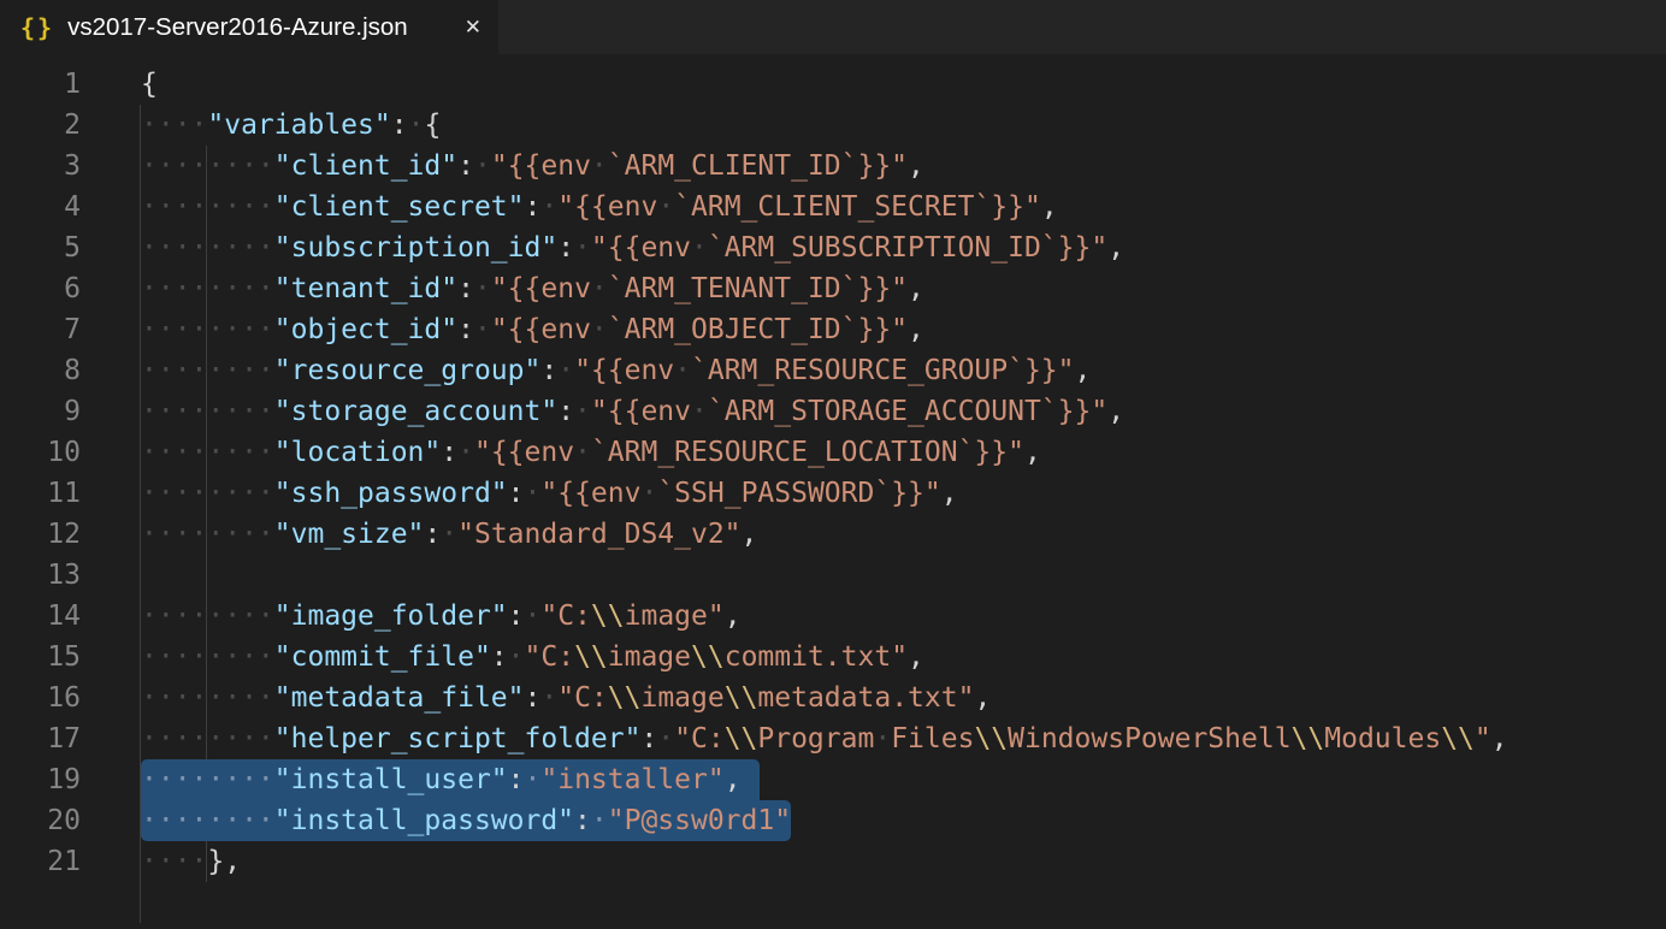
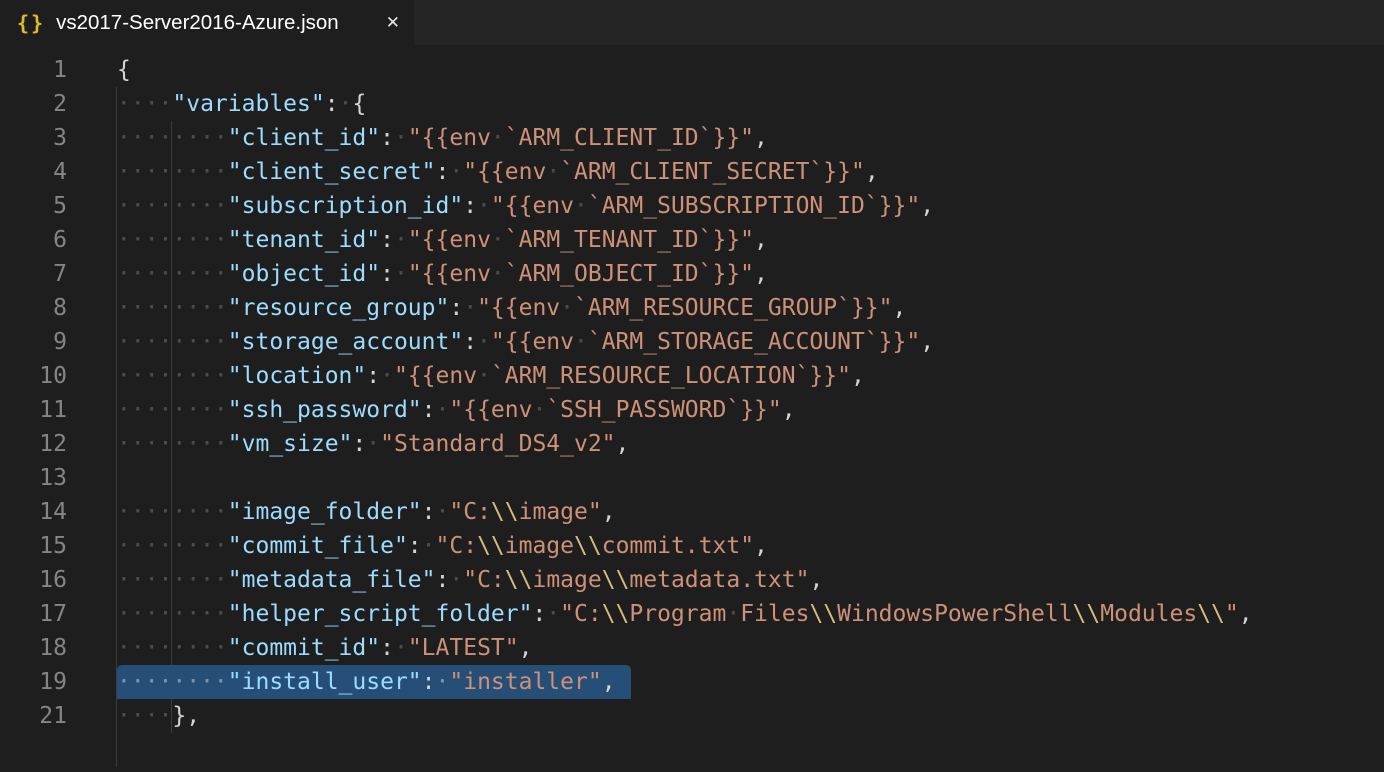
  {}
  vs2017-Server2016-Azure.json
  ✕
  1 {
  2 ····"variables":·{
  3 ········"client_id":·"{{env·`ARM_CLIENT_ID`}}",
  4 ········"client_secret":·"{{env·`ARM_CLIENT_SECRET`}}",
  5 ········"subscription_id":·"{{env·`ARM_SUBSCRIPTION_ID`}}",
  6 ········"tenant_id":·"{{env·`ARM_TENANT_ID`}}",
  7 ········"object_id":·"{{env·`ARM_OBJECT_ID`}}",
  8 ········"resource_group":·"{{env·`ARM_RESOURCE_GROUP`}}",
  9 ········"storage_account":·"{{env·`ARM_STORAGE_ACCOUNT`}}",
  10 ········"location":·"{{env·`ARM_RESOURCE_LOCATION`}}",
  11 ········"ssh_password":·"{{env·`SSH_PASSWORD`}}",
  12 ········"vm_size":·"Standard_DS4_v2",
  13
  14 ········"image_folder":·"C:\\image",
  15 ········"commit_file":·"C:\\image\\commit.txt",
  16 ········"metadata_file":·"C:\\image\\metadata.txt",
  17 ········"helper_script_folder":·"C:\\Program·Files\\WindowsPowerShell\\Modules\\",
+ 18 ········"commit_id":·"LATEST",
  19 ········"install_user":·"installer",
- 20 ········"install_password":·"P@ssw0rd1"
  21 ····},
